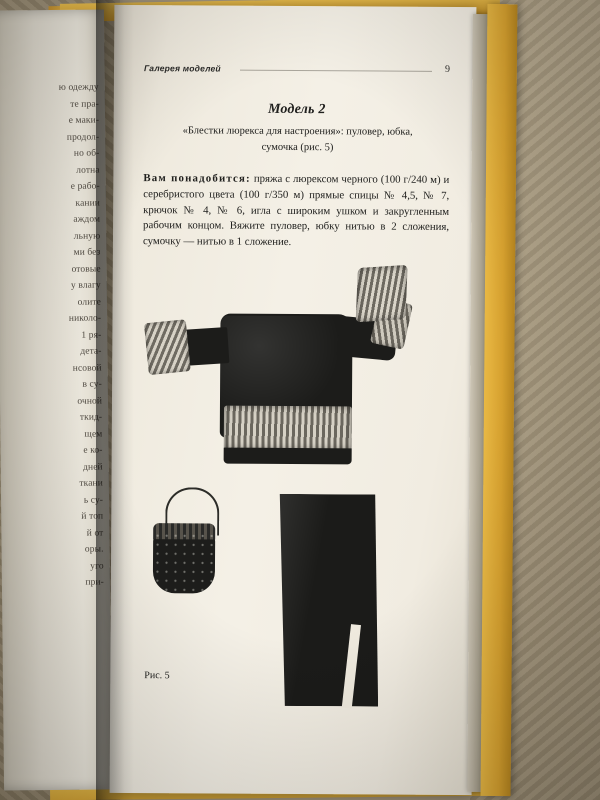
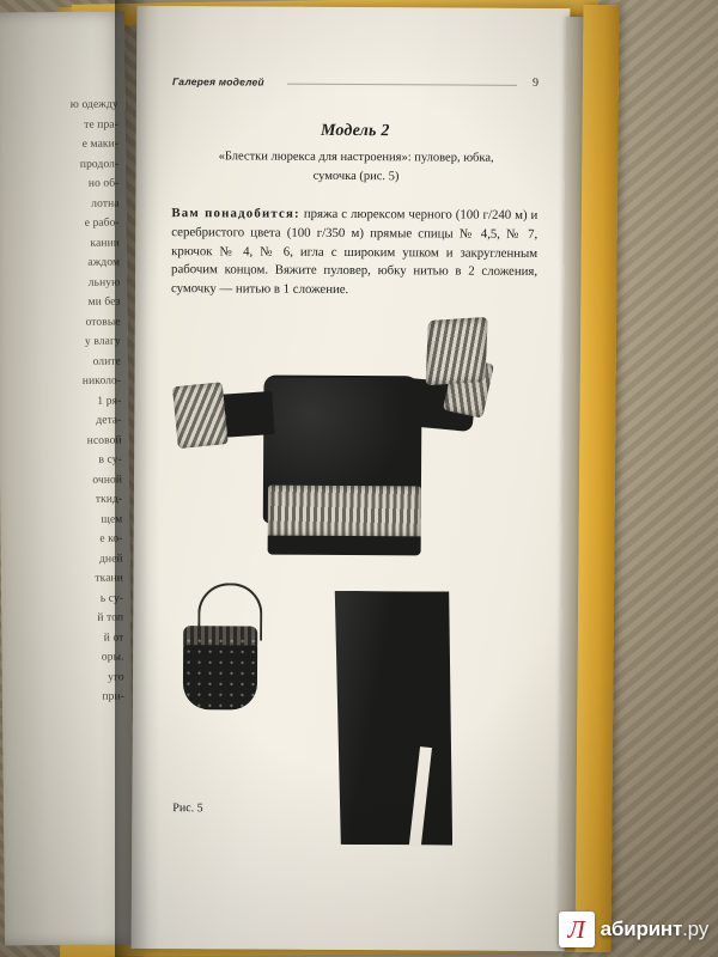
+ Л
+ абиринт.ру
